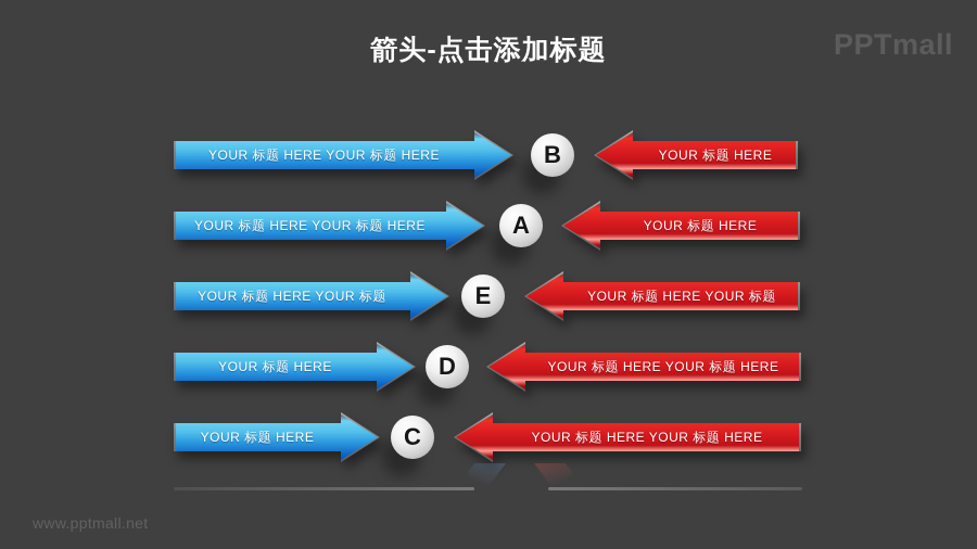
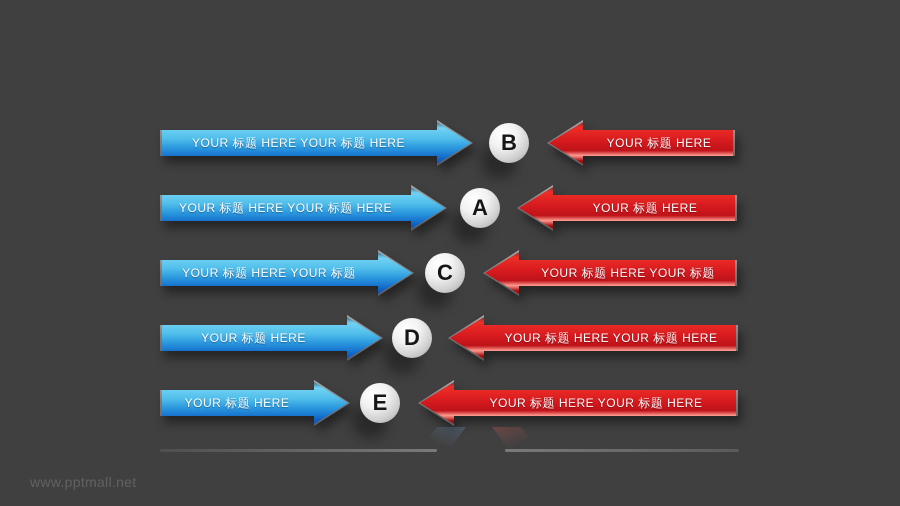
- 箭头-点击添加标题
- PPTmall
  YOUR 标题 HERE YOUR 标题 HERE
  B
  YOUR 标题 HERE
  YOUR 标题 HERE YOUR 标题 HERE
  A
  YOUR 标题 HERE
  YOUR 标题 HERE YOUR 标题
- E
+ C
  YOUR 标题 HERE YOUR 标题
  YOUR 标题 HERE
  D
  YOUR 标题 HERE YOUR 标题 HERE
  YOUR 标题 HERE
- C
+ E
  YOUR 标题 HERE YOUR 标题 HERE
  www.pptmall.net
